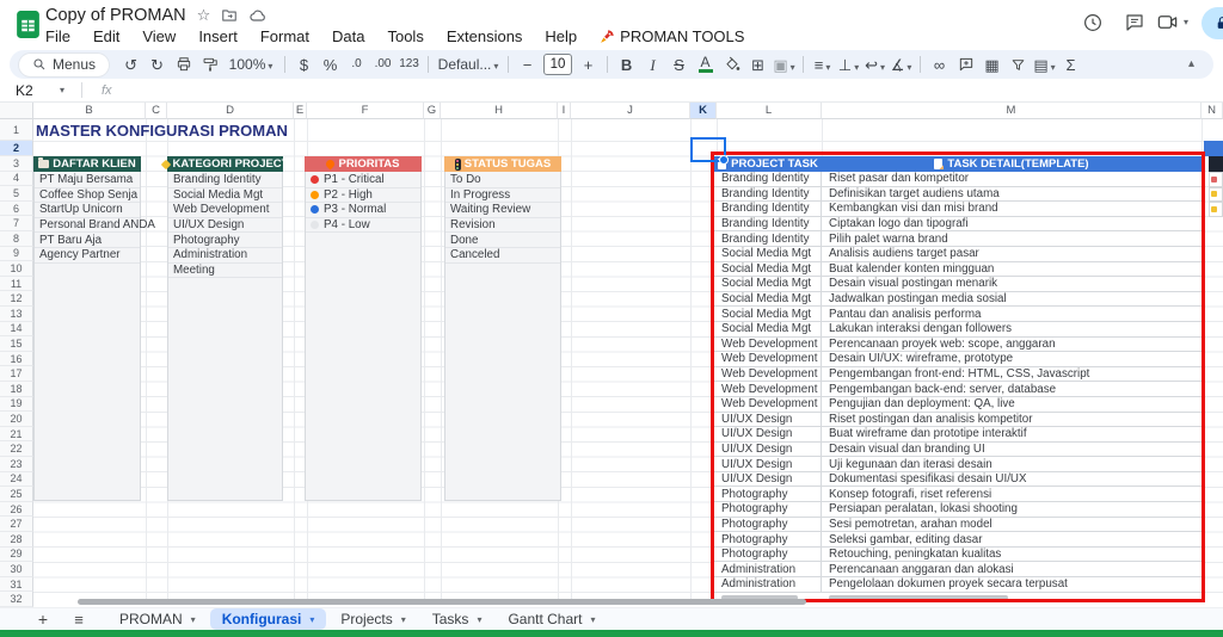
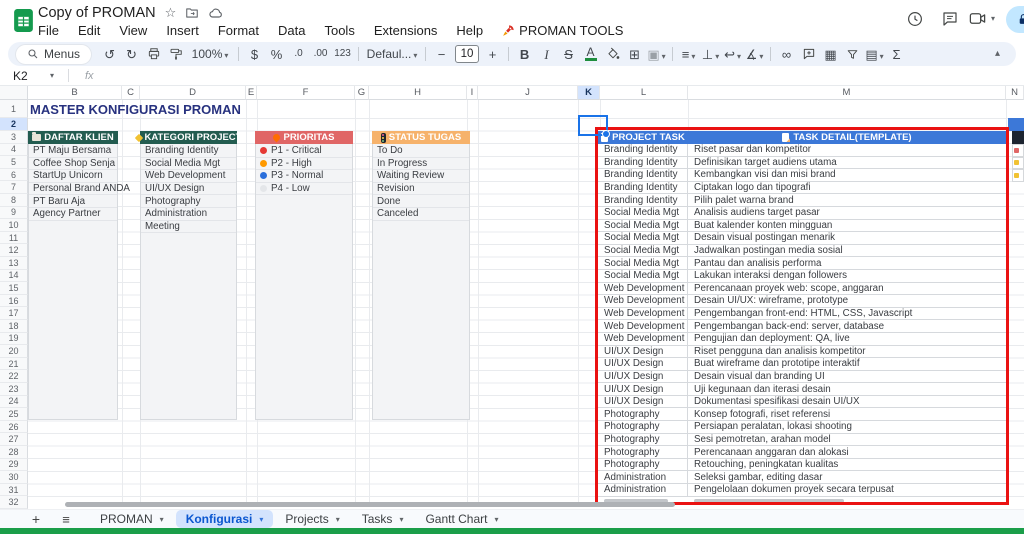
  Copy of PROMAN
  ☆
  File
  Edit
  View
  Insert
  Format
  Data
  Tools
  Extensions
  Help
  PROMAN TOOLS
  ▾
  Menus
  ↺
  ↻
  100%
  $
  %
  .0
  .00
  123
  Defaul...
  −
  10
  +
  B
  I
  S
  A
  ⊞
  ▣
  ≡
  ⊥
  ↩
  ∡
  ∞
  ▦
  ▤
  Σ
  ▴
  K2
  ▾
  fx
  B
  C
  D
  E
  F
  G
  H
  I
  J
  K
  L
  M
  N
  MASTER KONFIGURASI PROMAN
  1
  2
  3
  4
  5
  6
  7
  8
  9
  10
  11
  12
  13
  14
  15
  16
  17
  18
  19
  20
  21
  22
  23
  24
  25
  26
  27
  28
  29
  30
  31
  32
  DAFTAR KLIEN
  PT Maju Bersama
  Coffee Shop Senja
  StartUp Unicorn
  Personal Brand ANDA
  PT Baru Aja
  Agency Partner
  KATEGORI PROJECT
  Branding Identity
  Social Media Mgt
  Web Development
  UI/UX Design
  Photography
  Administration
  Meeting
  PRIORITAS
  P1 - Critical
  P2 - High
  P3 - Normal
  P4 - Low
  STATUS TUGAS
  To Do
  In Progress
  Waiting Review
  Revision
  Done
  Canceled
  PROJECT TASK
  TASK DETAIL(TEMPLATE)
  Branding Identity
  Riset pasar dan kompetitor
  Branding Identity
  Definisikan target audiens utama
  Branding Identity
  Kembangkan visi dan misi brand
  Branding Identity
  Ciptakan logo dan tipografi
  Branding Identity
  Pilih palet warna brand
  Social Media Mgt
  Analisis audiens target pasar
  Social Media Mgt
  Buat kalender konten mingguan
  Social Media Mgt
  Desain visual postingan menarik
  Social Media Mgt
  Jadwalkan postingan media sosial
  Social Media Mgt
  Pantau dan analisis performa
  Social Media Mgt
  Lakukan interaksi dengan followers
  Web Development
  Perencanaan proyek web: scope, anggaran
  Web Development
  Desain UI/UX: wireframe, prototype
  Web Development
  Pengembangan front-end: HTML, CSS, Javascript
  Web Development
  Pengembangan back-end: server, database
  Web Development
  Pengujian dan deployment: QA, live
  UI/UX Design
- Riset postingan dan analisis kompetitor
+ Riset pengguna dan analisis kompetitor
  UI/UX Design
  Buat wireframe dan prototipe interaktif
  UI/UX Design
  Desain visual dan branding UI
  UI/UX Design
  Uji kegunaan dan iterasi desain
  UI/UX Design
  Dokumentasi spesifikasi desain UI/UX
  Photography
  Konsep fotografi, riset referensi
  Photography
  Persiapan peralatan, lokasi shooting
  Photography
  Sesi pemotretan, arahan model
  Photography
- Seleksi gambar, editing dasar
+ Perencanaan anggaran dan alokasi
  Photography
  Retouching, peningkatan kualitas
  Administration
- Perencanaan anggaran dan alokasi
+ Seleksi gambar, editing dasar
  Administration
  Pengelolaan dokumen proyek secara terpusat
  +
  ≡
  PROMAN
  Konfigurasi
  Projects
  Tasks
  Gantt Chart
